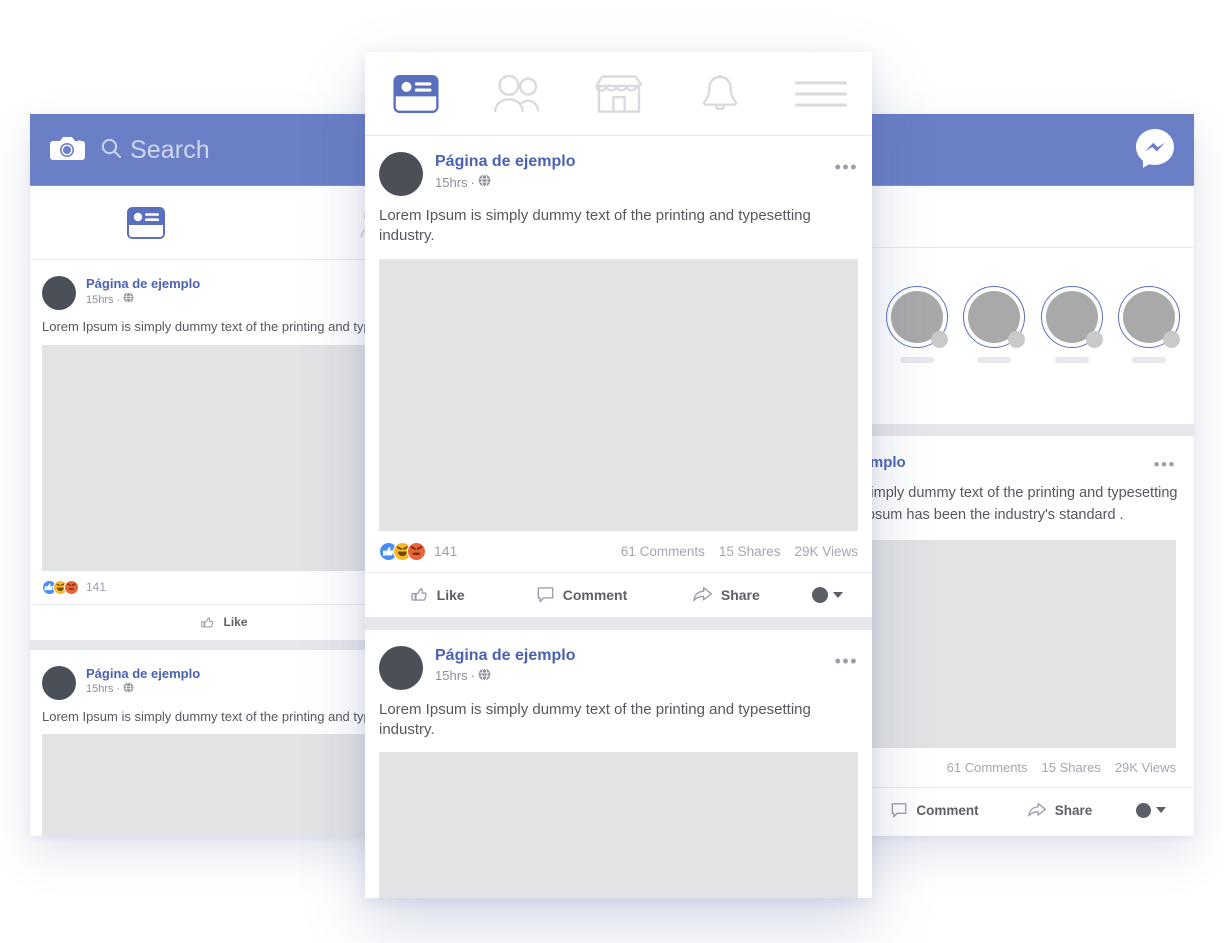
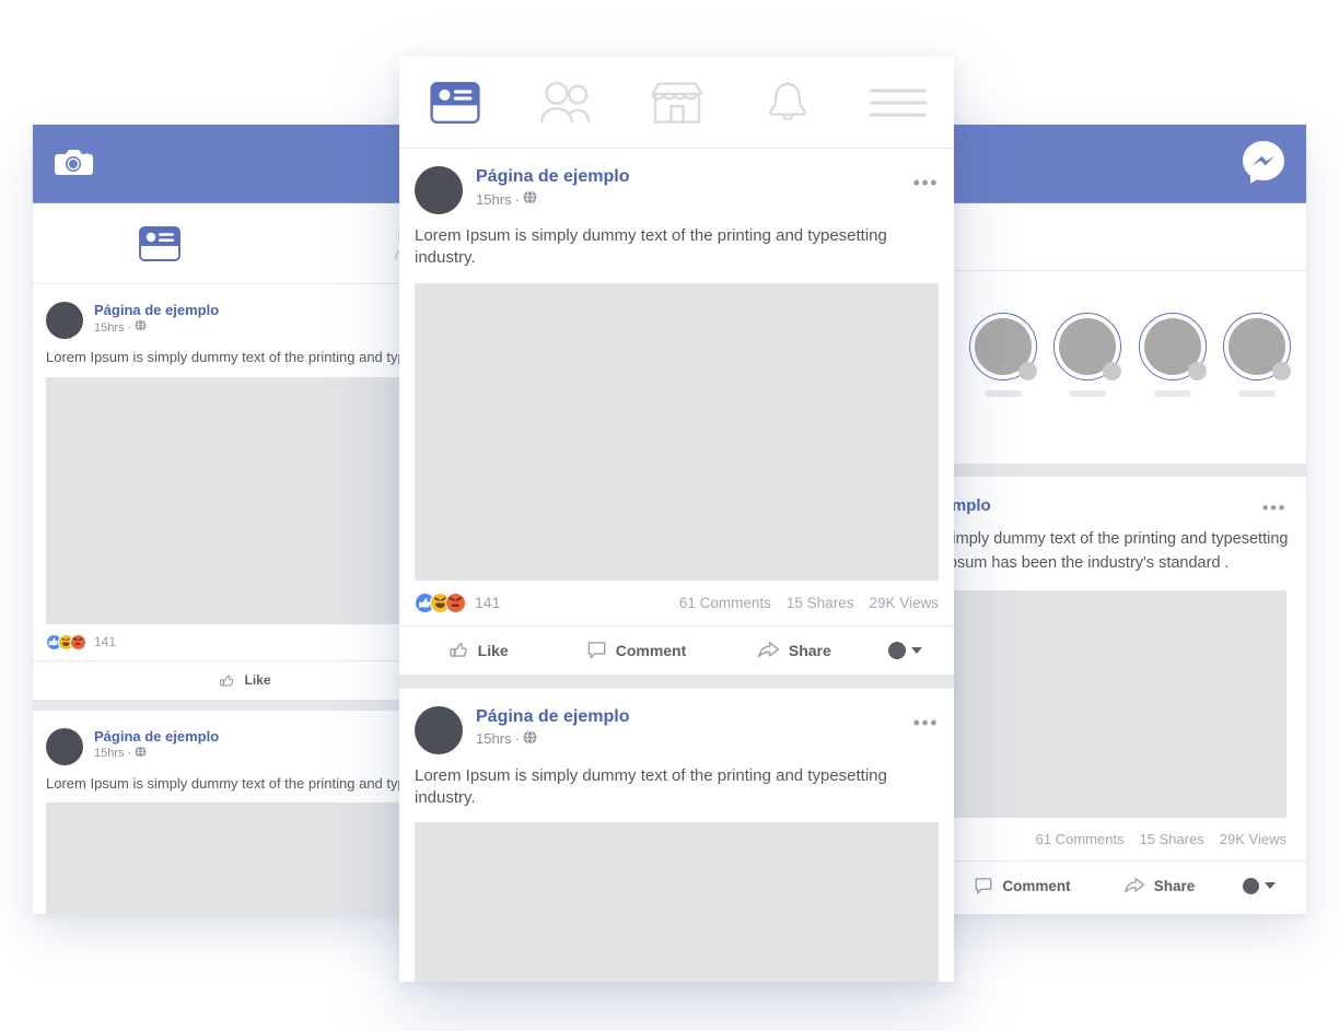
- Search
  Página de ejemplo
  15hrs
  ·
  Lorem Ipsum is simply dummy text of the printing and ty
  141
  Like
  Página de ejemplo
  15hrs
  ·
  Lorem Ipsum is simply dummy text of the printing and ty
  •••
  imply dummy text of the printing and typesetting sum has been the industry's standard .
  61 Comments
  15 Shares
  29K Views
  Comment
  Share
  Página de ejemplo
  15hrs
  ·
  •••
  Lorem Ipsum is simply dummy text of the printing and typesetting industry.
  141
  61 Comments
  15 Shares
  29K Views
  Like
  Comment
  Share
  Página de ejemplo
  15hrs
  ·
  •••
  Lorem Ipsum is simply dummy text of the printing and typesetting industry.
